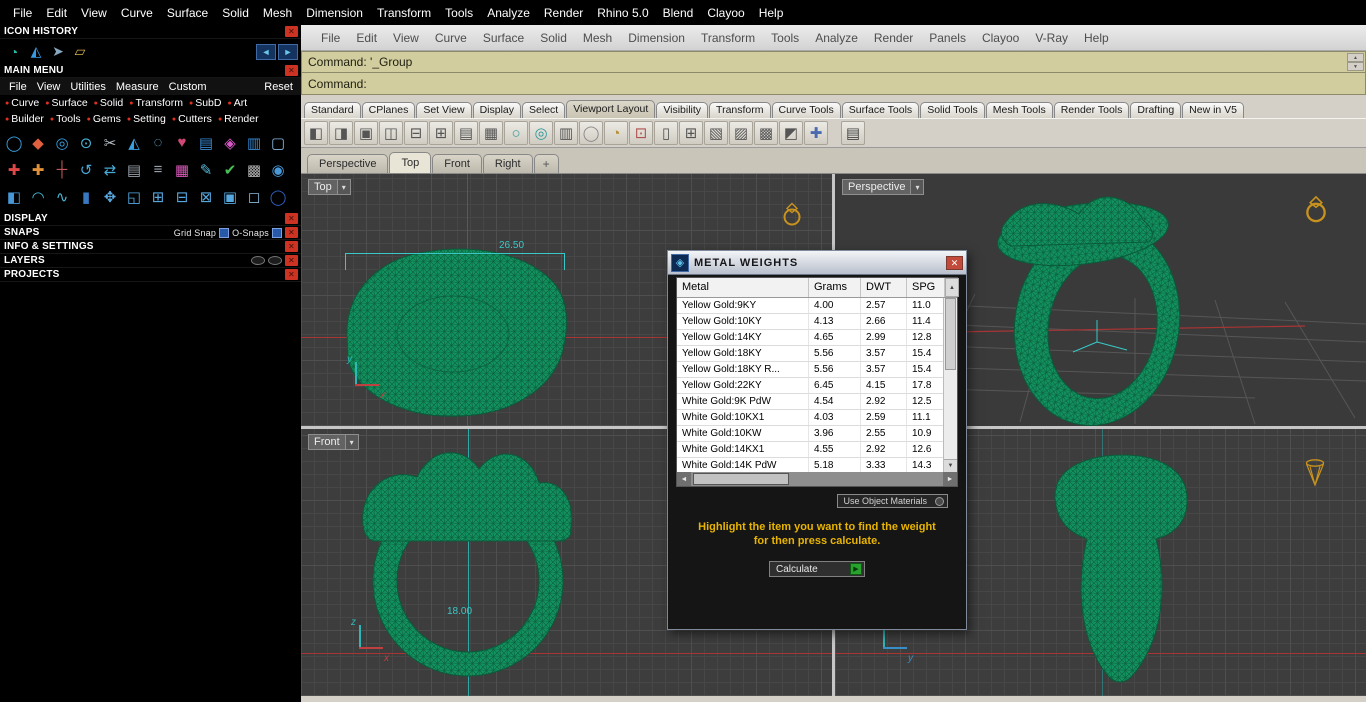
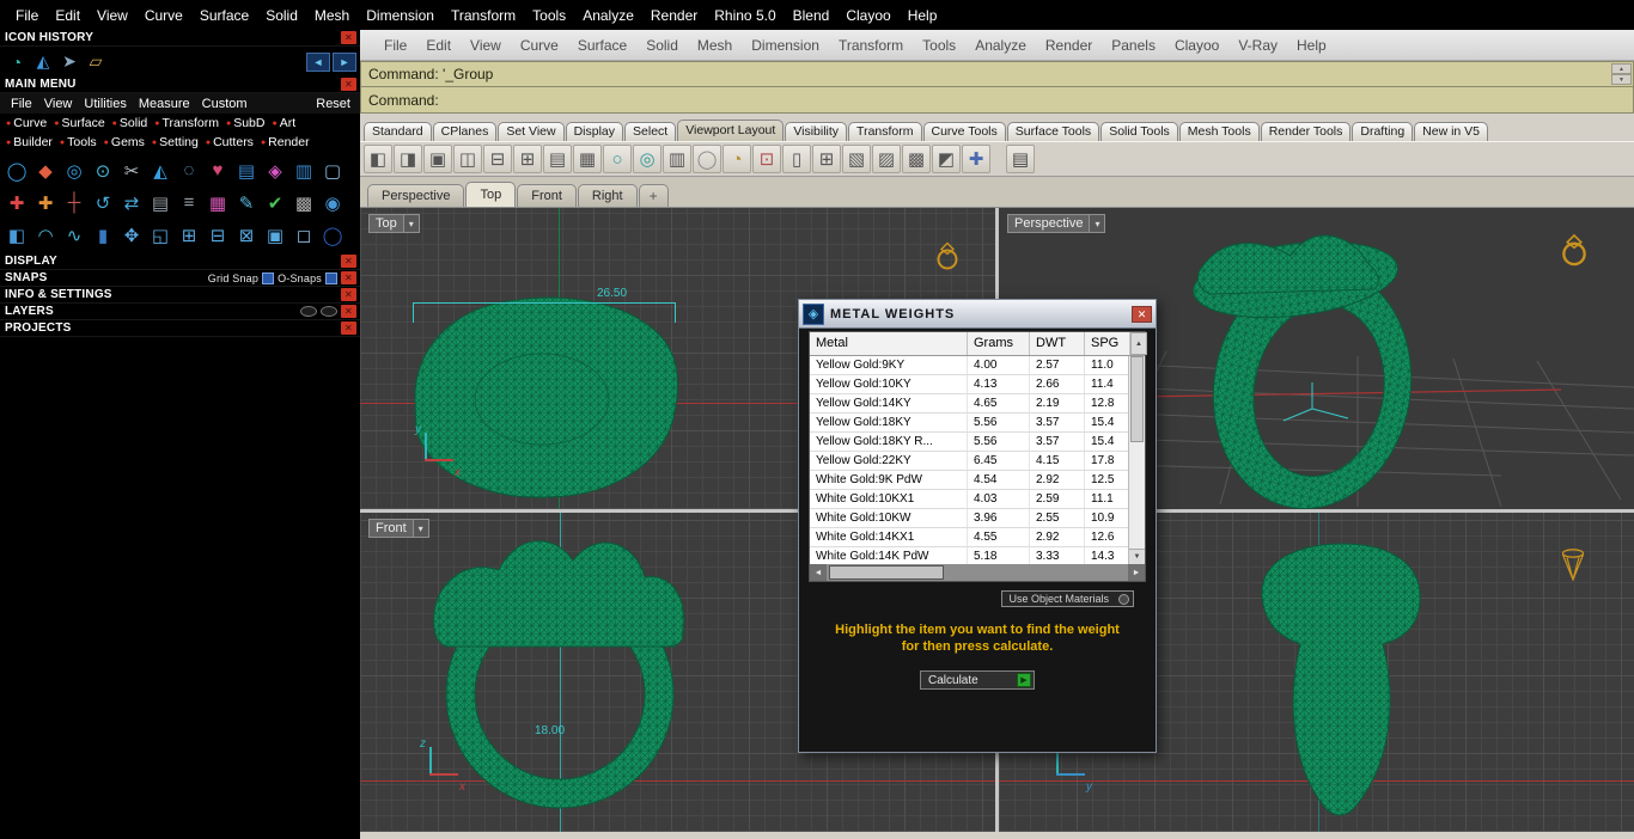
  File
  Edit
  View
  Curve
  Surface
  Solid
  Mesh
  Dimension
  Transform
  Tools
  Analyze
  Render
  Rhino 5.0
  Blend
  Clayoo
  Help
  ICON HISTORY
  ✕
  ◔
  ◭
  ➤
  ▱
  ◄
  ►
  MAIN MENU
  ✕
  File
  View
  Utilities
  Measure
  Custom
  Reset
  Curve
  Surface
  Solid
  Transform
  SubD
  Art
  Builder
  Tools
  Gems
  Setting
  Cutters
  Render
  ◯
  ◆
  ◎
  ⊙
  ✂
  ◭
  ◌
  ♥
  ▤
  ◈
  ▥
  ▢
  ✚
  ✚
  ┼
  ↺
  ⇄
  ▤
  ≡
  ▦
  ✎
  ✔
  ▩
  ◉
  ◧
  ◠
  ∿
  ▮
  ✥
  ◱
  ⊞
  ⊟
  ⊠
  ▣
  ◻
  ◯
  DISPLAY
  ✕
  SNAPS
  Grid Snap
  O-Snaps
  ✕
  INFO & SETTINGS
  ✕
  LAYERS
  ✕
  PROJECTS
  ✕
  File
  Edit
  View
  Curve
  Surface
  Solid
  Mesh
  Dimension
  Transform
  Tools
  Analyze
  Render
  Panels
  Clayoo
  V-Ray
  Help
  Command: '_Group
  Command:
  Standard
  CPlanes
  Set View
  Display
  Select
  Viewport Layout
  Visibility
  Transform
  Curve Tools
  Surface Tools
  Solid Tools
  Mesh Tools
  Render Tools
  Drafting
  New in V5
  ◧
  ◨
  ▣
  ◫
  ⊟
  ⊞
  ▤
  ▦
  ○
  ◎
  ▥
  ◯
  ◔
  ⊡
  ▯
  ⊞
  ▧
  ▨
  ▩
  ◩
  ✚
  ▤
  Perspective
  Top
  Front
  Right
  +
  26.50
  Top
  ▾
  y
  x
  Perspective
  ▾
  18.00
  Front
  ▾
  z
  x
  y
  ◈
  METAL WEIGHTS
  ✕
  Metal
  Grams
  DWT
  SPG
  Yellow Gold:9KY
  4.00
  2.57
  11.0
  Yellow Gold:10KY
  4.13
  2.66
  11.4
  Yellow Gold:14KY
  4.65
- 2.99
+ 2.19
  12.8
  Yellow Gold:18KY
  5.56
  3.57
  15.4
  Yellow Gold:18KY R...
  5.56
  3.57
  15.4
  Yellow Gold:22KY
  6.45
  4.15
  17.8
  White Gold:9K PdW
  4.54
  2.92
  12.5
  White Gold:10KX1
  4.03
  2.59
  11.1
  White Gold:10KW
  3.96
  2.55
  10.9
  White Gold:14KX1
  4.55
  2.92
  12.6
  White Gold:14K PdW
  5.18
  3.33
  14.3
  Use Object Materials
  Highlight the item you want to find the weight
  for then press calculate.
  Calculate
